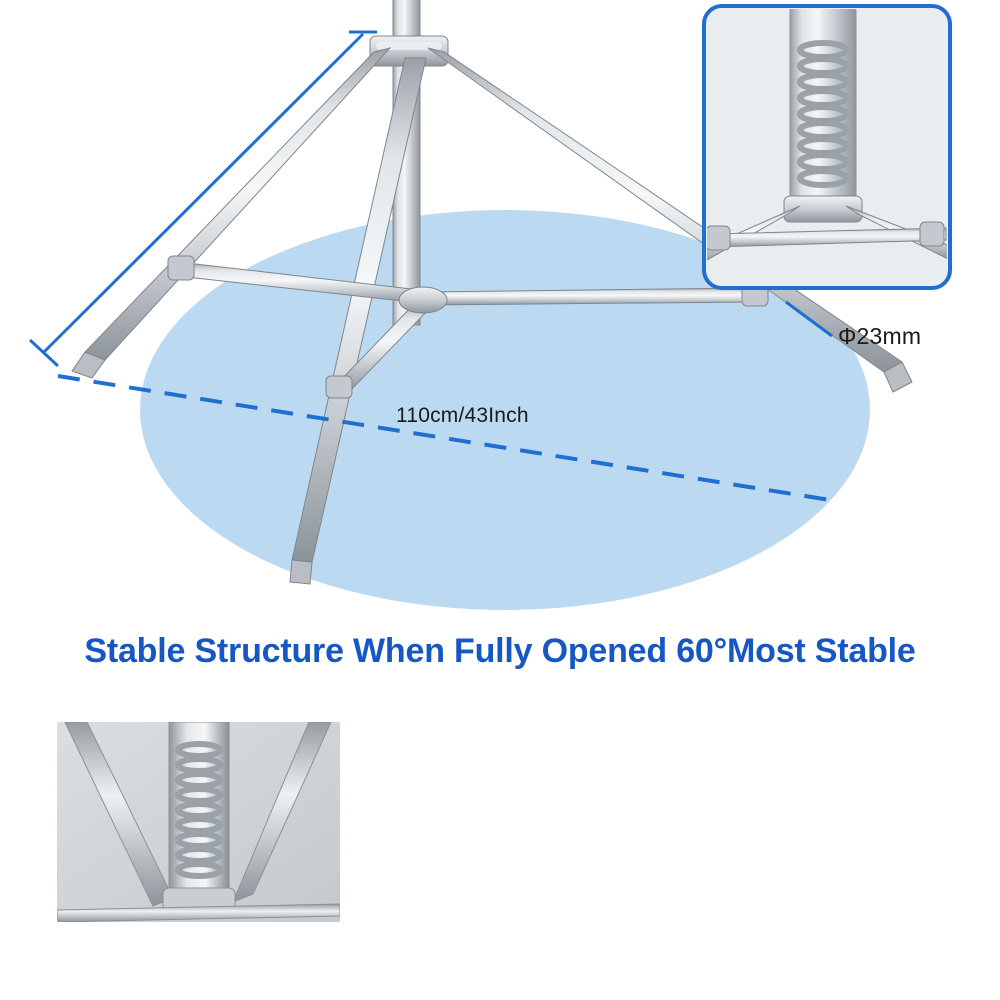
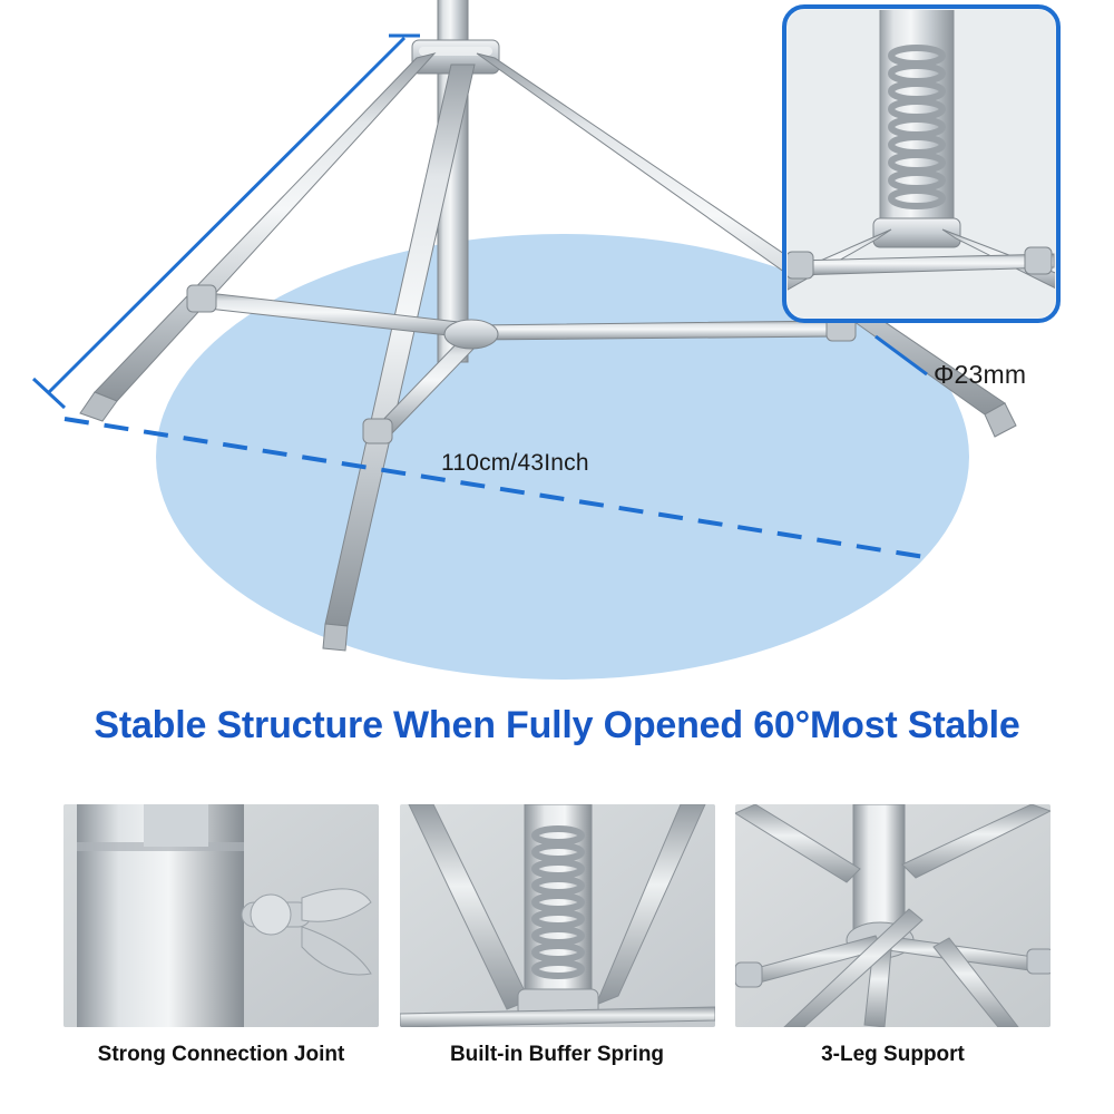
  110cm/43Inch
  Φ23mm
  Stable Structure When Fully Opened 60°Most Stable
+ Strong Connection Joint
+ Built-in Buffer Spring
+ 3-Leg Support
